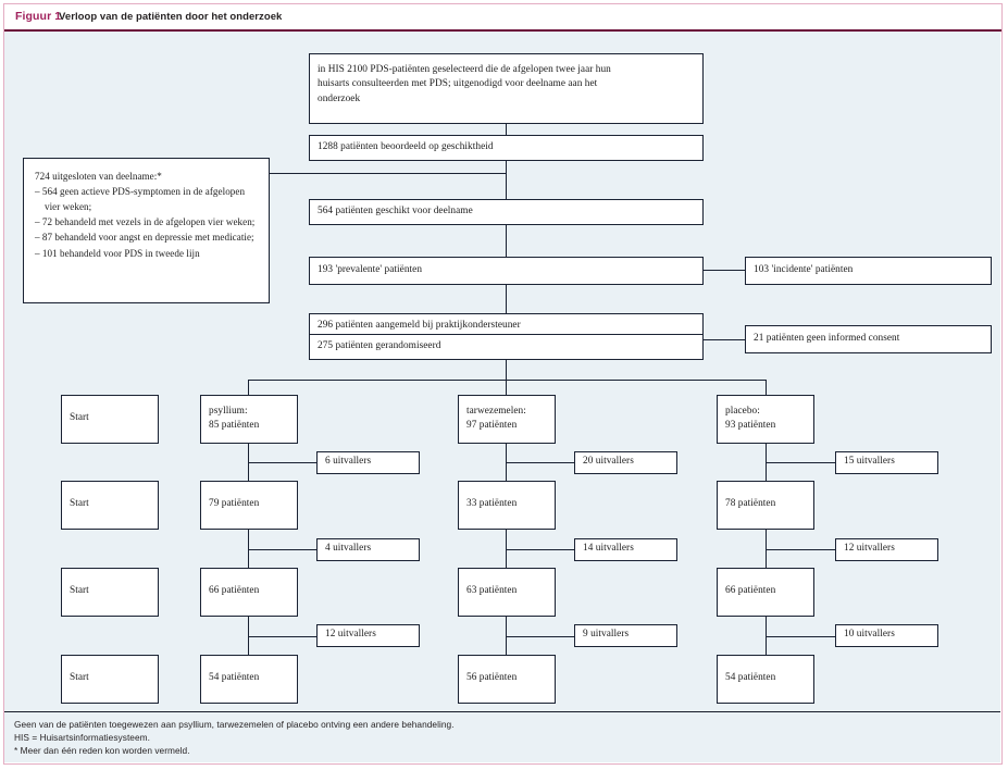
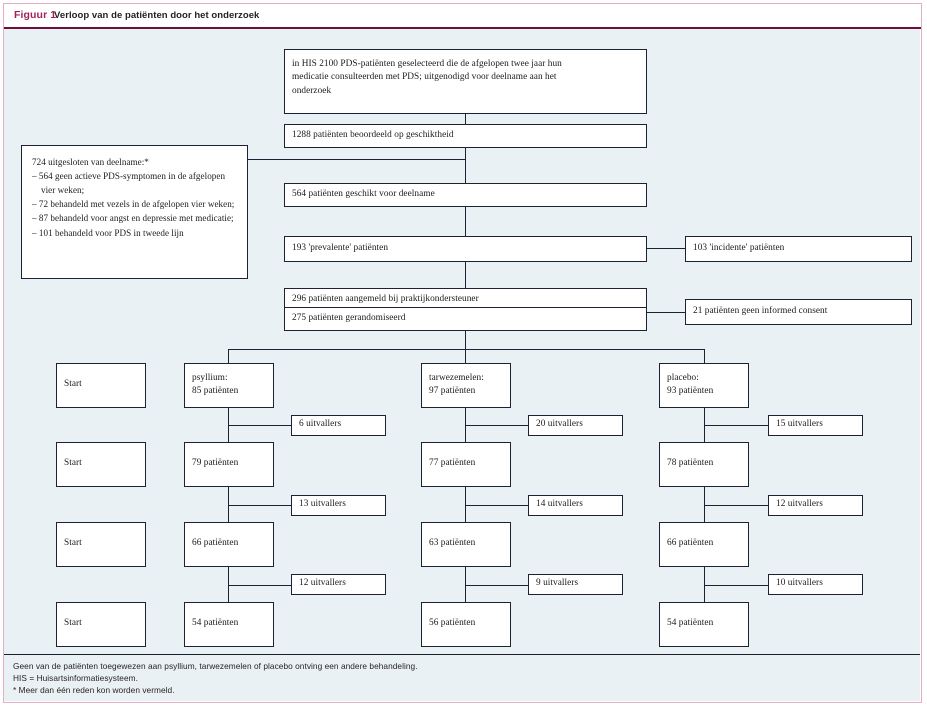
  Figuur 1
  Verloop van de patiënten door het onderzoek
  in HIS 2100 PDS-patiënten geselecteerd die de afgelopen twee jaar hun
- huisarts consulteerden met PDS; uitgenodigd voor deelname aan het
+ medicatie consulteerden met PDS; uitgenodigd voor deelname aan het
  onderzoek
  1288 patiënten beoordeeld op geschiktheid
  724 uitgesloten van deelname:*
  – 564 geen actieve PDS-symptomen in de afgelopen vier weken;
  – 72 behandeld met vezels in de afgelopen vier weken;
  – 87 behandeld voor angst en depressie met medicatie;
  – 101 behandeld voor PDS in tweede lijn
  564 patiënten geschikt voor deelname
  193 'prevalente' patiënten
  103 'incidente' patiënten
  296 patiënten aangemeld bij praktijkondersteuner
  21 patiënten geen informed consent
  275 patiënten gerandomiseerd
  Start
  Start
  Start
  Start
  psyllium:
  85 patiënten
  6 uitvallers
  79 patiënten
- 4 uitvallers
+ 13 uitvallers
  66 patiënten
  12 uitvallers
  54 patiënten
  tarwezemelen:
  97 patiënten
  20 uitvallers
- 33 patiënten
+ 77 patiënten
  14 uitvallers
  63 patiënten
  9 uitvallers
  56 patiënten
  placebo:
  93 patiënten
  15 uitvallers
  78 patiënten
  12 uitvallers
  66 patiënten
  10 uitvallers
  54 patiënten
  Geen van de patiënten toegewezen aan psyllium, tarwezemelen of placebo ontving een andere behandeling.
  HIS = Huisartsinformatiesysteem.
  * Meer dan één reden kon worden vermeld.
